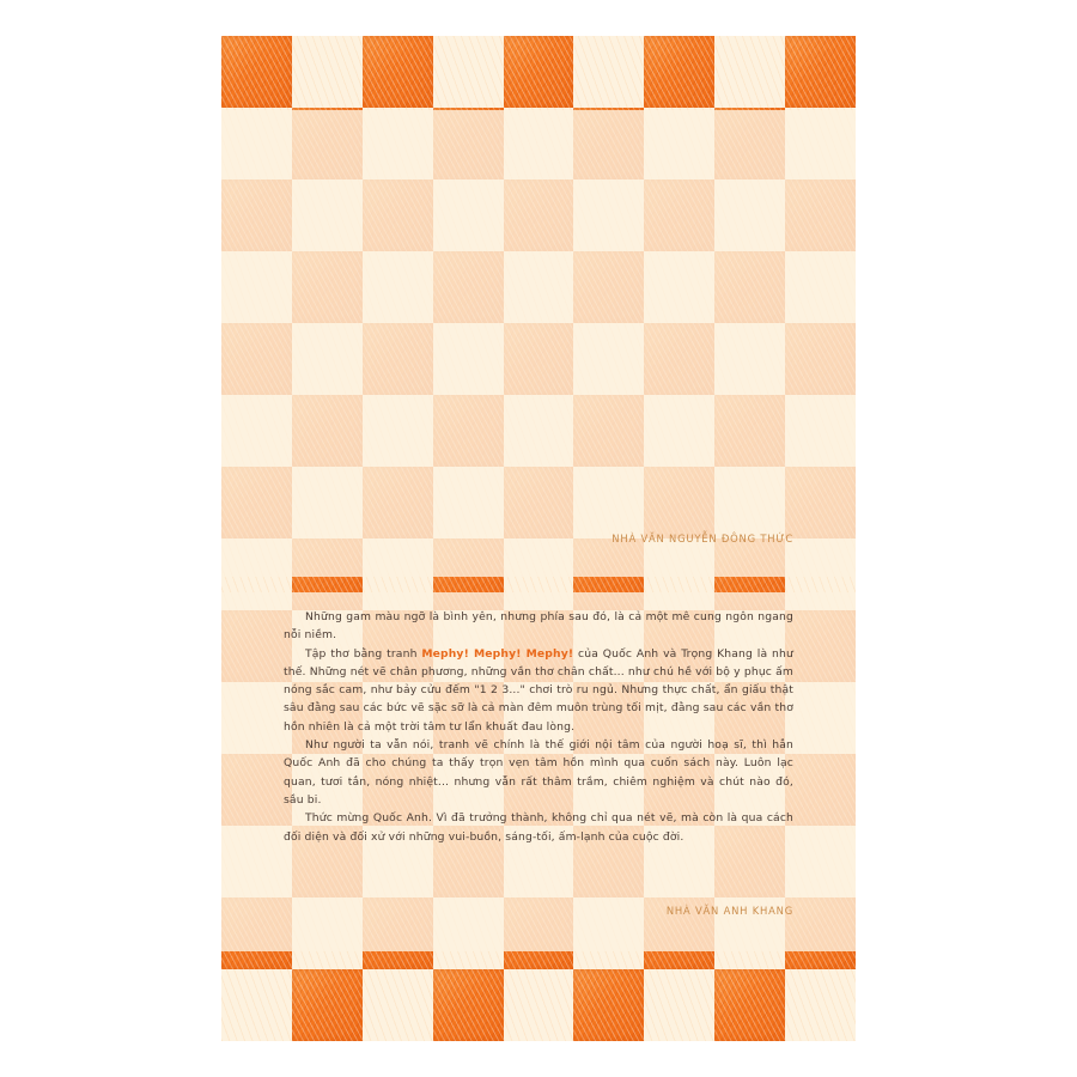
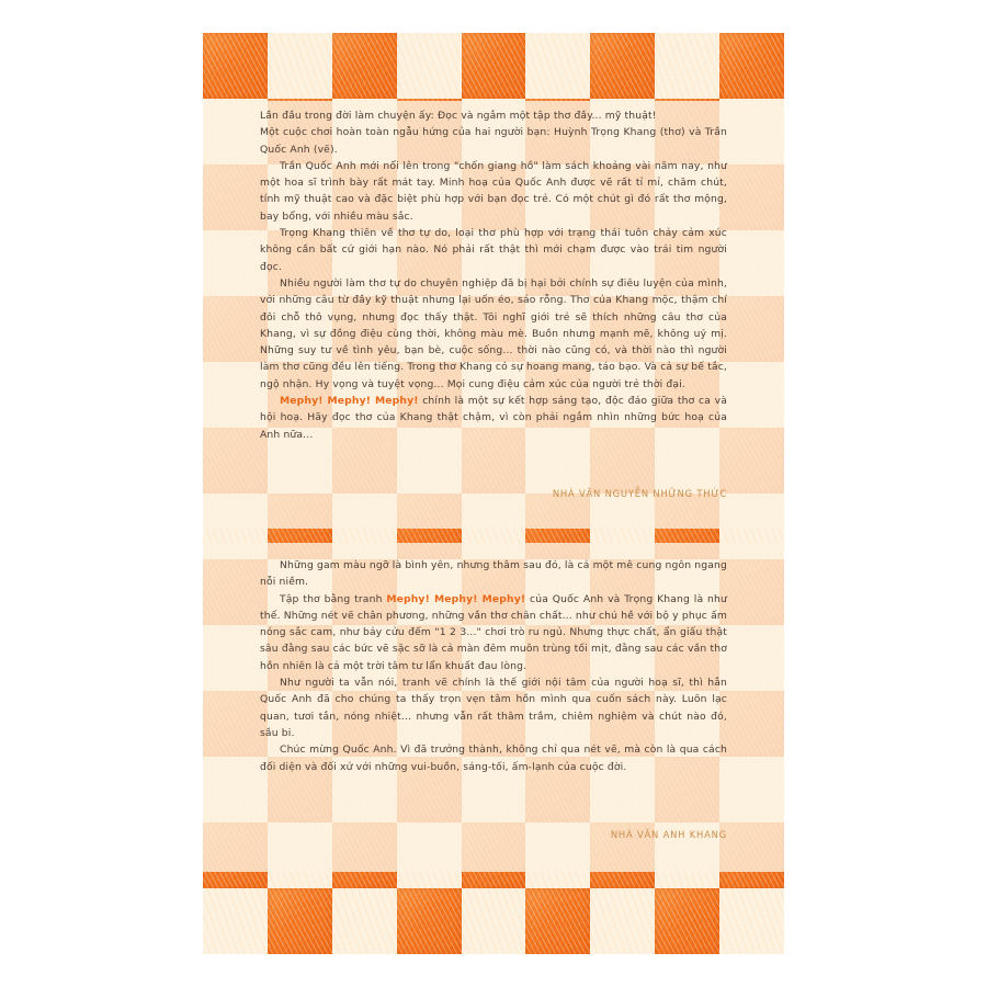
+ Lần đầu trong đời làm chuyện ấy: Đọc và ngắm một tập thơ đầy... mỹ thuật!
+ Một cuộc chơi hoàn toàn ngẫu hứng của hai người bạn: Huỳnh Trọng Khang (thơ) và Trần Quốc Anh (vẽ).
+ Trần Quốc Anh mới nổi lên trong "chốn giang hồ" làm sách khoảng vài năm nay, như một hoa sĩ trình bày rất mát tay. Minh hoạ của Quốc Anh được vẽ rất tỉ mỉ, chăm chút, tính mỹ thuật cao và đặc biệt phù hợp với bạn đọc trẻ. Có một chút gì đó rất thơ mộng, bay bổng, với nhiều màu sắc.
+ Trọng Khang thiên về thơ tự do, loại thơ phù hợp với trạng thái tuôn chảy cảm xúc không cần bất cứ giới hạn nào. Nó phải rất thật thì mới chạm được vào trái tim người đọc.
+ Nhiều người làm thơ tự do chuyên nghiệp đã bị hại bởi chính sự điêu luyện của mình, với những câu từ đầy kỹ thuật nhưng lại uốn éo, sáo rỗng. Thơ của Khang mộc, thậm chí đôi chỗ thô vụng, nhưng đọc thấy thật. Tôi nghĩ giới trẻ sẽ thích những câu thơ của Khang, vì sự đồng điệu cùng thời, không màu mè. Buồn nhưng mạnh mẽ, không uỷ mị. Những suy tư về tình yêu, bạn bè, cuộc sống... thời nào cũng có, và thời nào thì người làm thơ cũng đều lên tiếng. Trong thơ Khang có sự hoang mang, táo bạo. Và cả sự bế tắc, ngộ nhận. Hy vọng và tuyệt vọng... Mọi cung điệu cảm xúc của người trẻ thời đại.
+ Mephy! Mephy! Mephy! chính là một sự kết hợp sáng tạo, độc đáo giữa thơ ca và hội hoạ. Hãy đọc thơ của Khang thật chậm, vì còn phải ngắm nhìn những bức hoạ của Anh nữa...
- NHÀ VĂN NGUYỄN ĐÔNG THỨC
+ NHÀ VĂN NGUYỄN NHỮNG THỨC
- Những gam màu ngỡ là bình yên, nhưng phía sau đó, là cả một mê cung ngôn ngang nỗi niềm.
+ Những gam màu ngỡ là bình yên, nhưng thâm sau đó, là cả một mê cung ngôn ngang nỗi niềm.
  Tập thơ bằng tranh Mephy! Mephy! Mephy! của Quốc Anh và Trọng Khang là như thế. Những nét vẽ chân phương, những vần thơ chân chất... như chú hề với bộ y phục ấm nóng sắc cam, như bảy cửu đếm "1 2 3..." chơi trò ru ngủ. Nhưng thực chất, ẩn giấu thật sâu đằng sau các bức vẽ sặc sỡ là cả màn đêm muôn trùng tối mịt, đằng sau các vần thơ hồn nhiên là cả một trời tâm tư lẩn khuất đau lòng.
  Như người ta vẫn nói, tranh vẽ chính là thế giới nội tâm của người hoạ sĩ, thì hẳn Quốc Anh đã cho chúng ta thấy trọn vẹn tâm hồn mình qua cuốn sách này. Luôn lạc quan, tươi tắn, nóng nhiệt... nhưng vẫn rất thâm trầm, chiêm nghiệm và chút nào đó, sầu bi.
- Thức mừng Quốc Anh. Vì đã trưởng thành, không chỉ qua nét vẽ, mà còn là qua cách đối diện và đối xử với những vui-buồn, sáng-tối, ấm-lạnh của cuộc đời.
+ Chúc mừng Quốc Anh. Vì đã trưởng thành, không chỉ qua nét vẽ, mà còn là qua cách đối diện và đối xử với những vui-buồn, sáng-tối, ấm-lạnh của cuộc đời.
  NHÀ VĂN ANH KHANG
